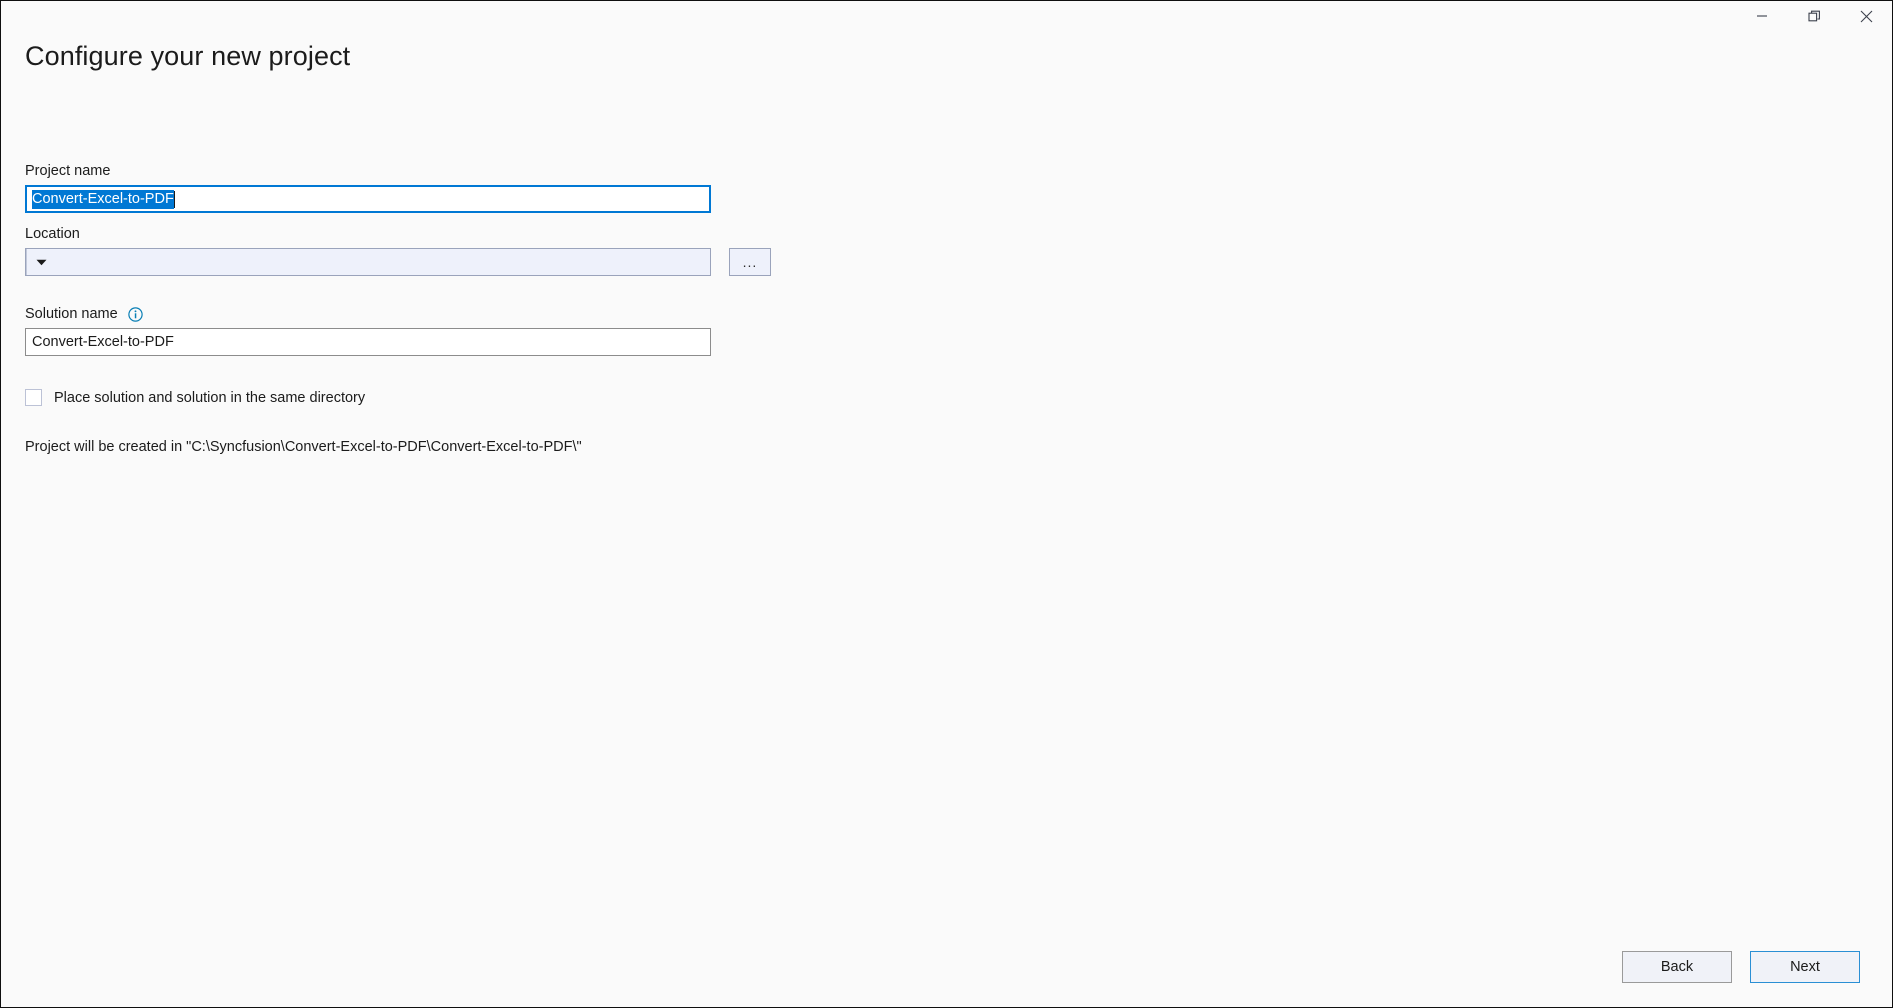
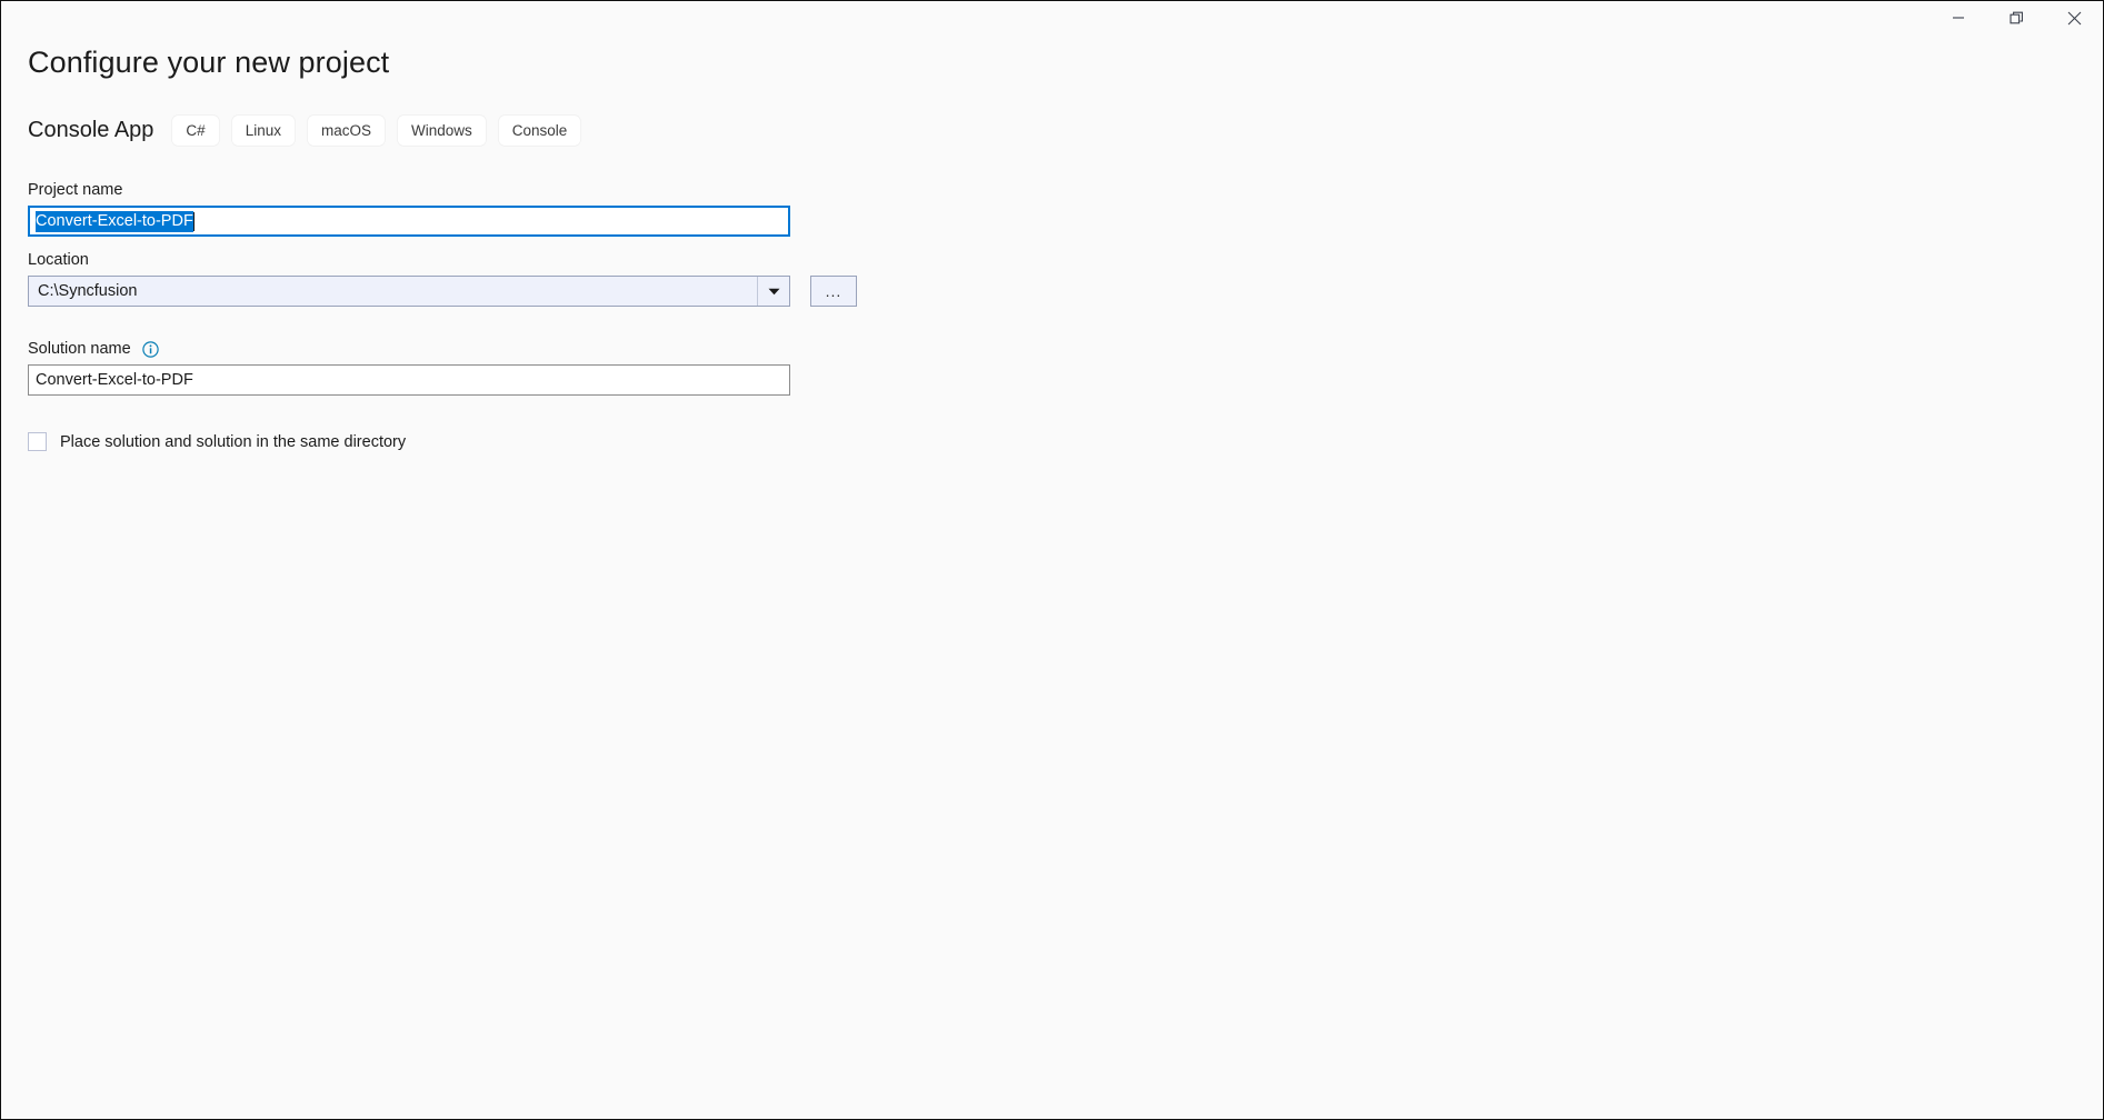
  Configure your new project
+ Console App
+ C#
+ Linux
+ macOS
+ Windows
+ Console
  Project name
  Convert-Excel-to-PDF
  Location
+ C:\Syncfusion
  ...
  Solution name
  Convert-Excel-to-PDF
  Place solution and solution in the same directory
- Project will be created in "C:\Syncfusion\Convert-Excel-to-PDF\Convert-Excel-to-PDF\"
- Back
- Next
